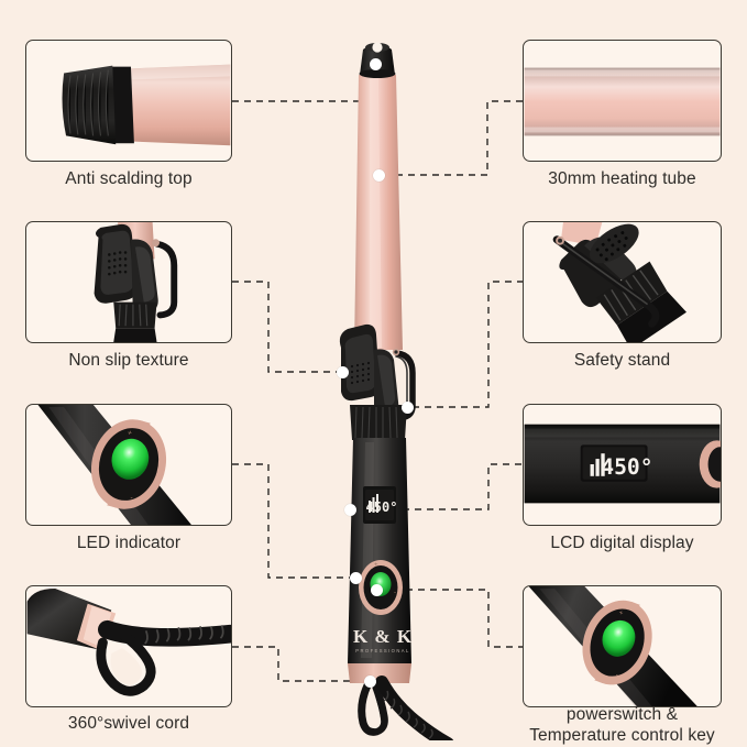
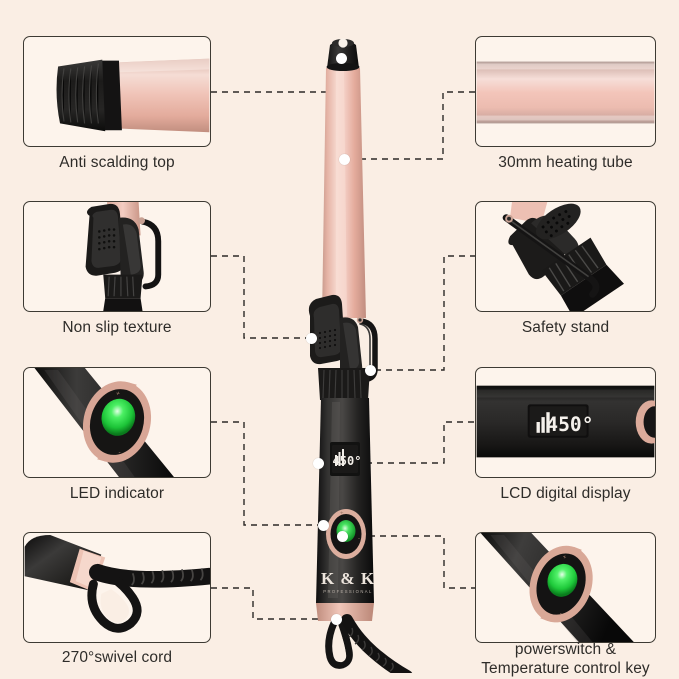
  450°
  K & K
  Anti scalding top
  30mm heating tube
  Non slip texture
  Safety stand
  LED indicator
  450°
  LCD digital display
- 360°swivel cord
+ 270°swivel cord
  powerswitch &
  Temperature control key
